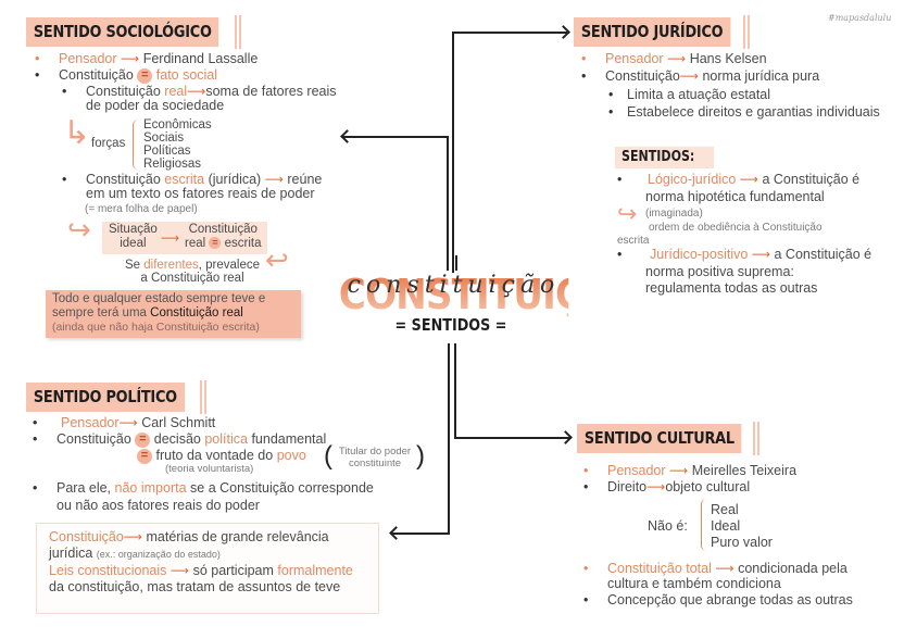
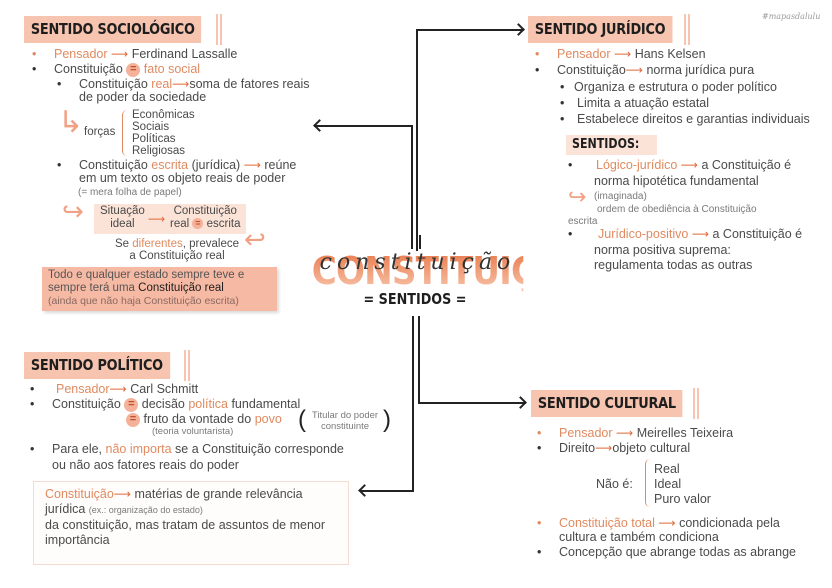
  #mapasdalulu
  CONSTITUIÇÃO
  constituição
  = SENTIDOS =
  SENTIDO SOCIOLÓGICO
  • Pensador ⟶ Ferdinand Lassalle
  • Constituição = fato social
  • Constituição real⟶soma de fatores reais
  de poder da sociedade
  ↳
  forças
  Econômicas
  Sociais
  Políticas
  Religiosas
  • Constituição escrita (jurídica) ⟶ reúne
- em um texto os fatores reais de poder
+ em um texto os objeto reais de poder
  (= mera folha de papel)
  ↪
  Situação
  ideal
  ⟶
  Constituição
  real = escrita
  Se diferentes, prevalece
  a Constituição real
  ↩
  Todo e qualquer estado sempre teve e
  sempre terá uma Constituição real
  (ainda que não haja Constituição escrita)
  SENTIDO JURÍDICO
  • Pensador ⟶ Hans Kelsen
  • Constituição⟶ norma jurídica pura
+ • Organiza e estrutura o poder político
  • Limita a atuação estatal
  • Estabelece direitos e garantias individuais
  SENTIDOS:
  • Lógico-jurídico ⟶ a Constituição é
  norma hipotética fundamental
  ↪
  (imaginada)
  ordem de obediência à Constituição
  escrita
  • Jurídico-positivo ⟶ a Constituição é
  norma positiva suprema:
  regulamenta todas as outras
  SENTIDO POLÍTICO
  • Pensador⟶ Carl Schmitt
  • Constituição = decisão política fundamental
  = fruto da vontade do povo
  (teoria voluntarista)
  (
  Titular do poder
  constituinte
  )
  • Para ele, não importa se a Constituição corresponde
  ou não aos fatores reais do poder
  Constituição⟶ matérias de grande relevância
  jurídica (ex.: organização do estado)
- Leis constitucionais ⟶ só participam formalmente
- da constituição, mas tratam de assuntos de teve
+ da constituição, mas tratam de assuntos de menor
+ importância
  SENTIDO CULTURAL
  • Pensador ⟶ Meirelles Teixeira
  • Direito⟶objeto cultural
  Não é:
  Real
  Ideal
  Puro valor
  • Constituição total ⟶ condicionada pela
  cultura e também condiciona
- • Concepção que abrange todas as outras
+ • Concepção que abrange todas as abrange
